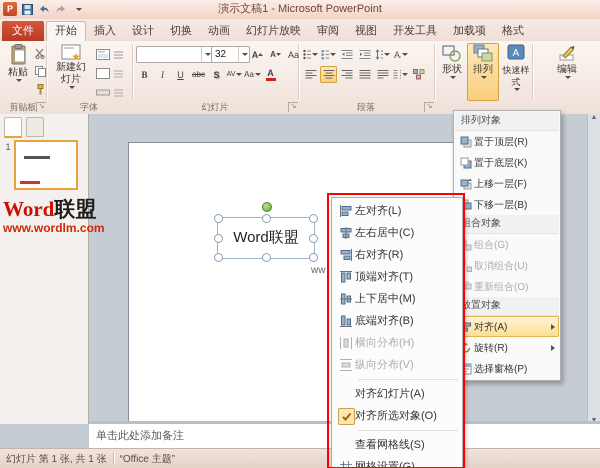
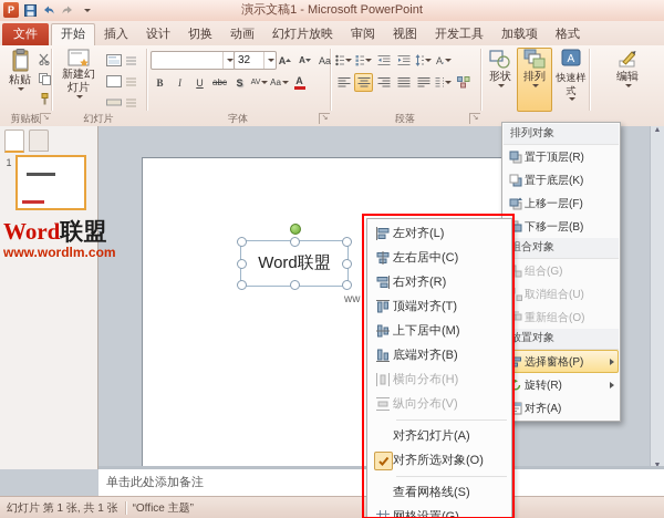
  P
  演示文稿1 - Microsoft PowerPoint
  文件
  开始
  插入
  设计
  切换
  动画
  幻灯片放映
  审阅
  视图
  开发工具
  加载项
  格式
  粘贴
  剪贴板
  新建幻灯片
- 字体
+ 幻灯片
  32
  A
  A
  Aa
  B
  I
  U
  abc
  S
  Aa
  A
- 幻灯片
+ 字体
  A
  段落
  形状
  排列
  A
  快速样式
  编辑
  1
  Word联盟
  www.wordlm.com
  Word联盟
  ww
  单击此处添加备注
  幻灯片 第 1 张, 共 1 张
  “Office 主题”
  排列对象
  置于顶层(R)
  置于底层(K)
  上移一层(F)
  下移一层(B)
  组合对象
  组合(G)
  取消组合(U)
  重新组合(O)
  放置对象
- 对齐(A)
+ 选择窗格(P)
  旋转(R)
- 选择窗格(P)
+ 对齐(A)
  左对齐(L)
  左右居中(C)
  右对齐(R)
  顶端对齐(T)
  上下居中(M)
  底端对齐(B)
  横向分布(H)
  纵向分布(V)
  对齐幻灯片(A)
  对齐所选对象(O)
  查看网格线(S)
  网格设置(G)...
